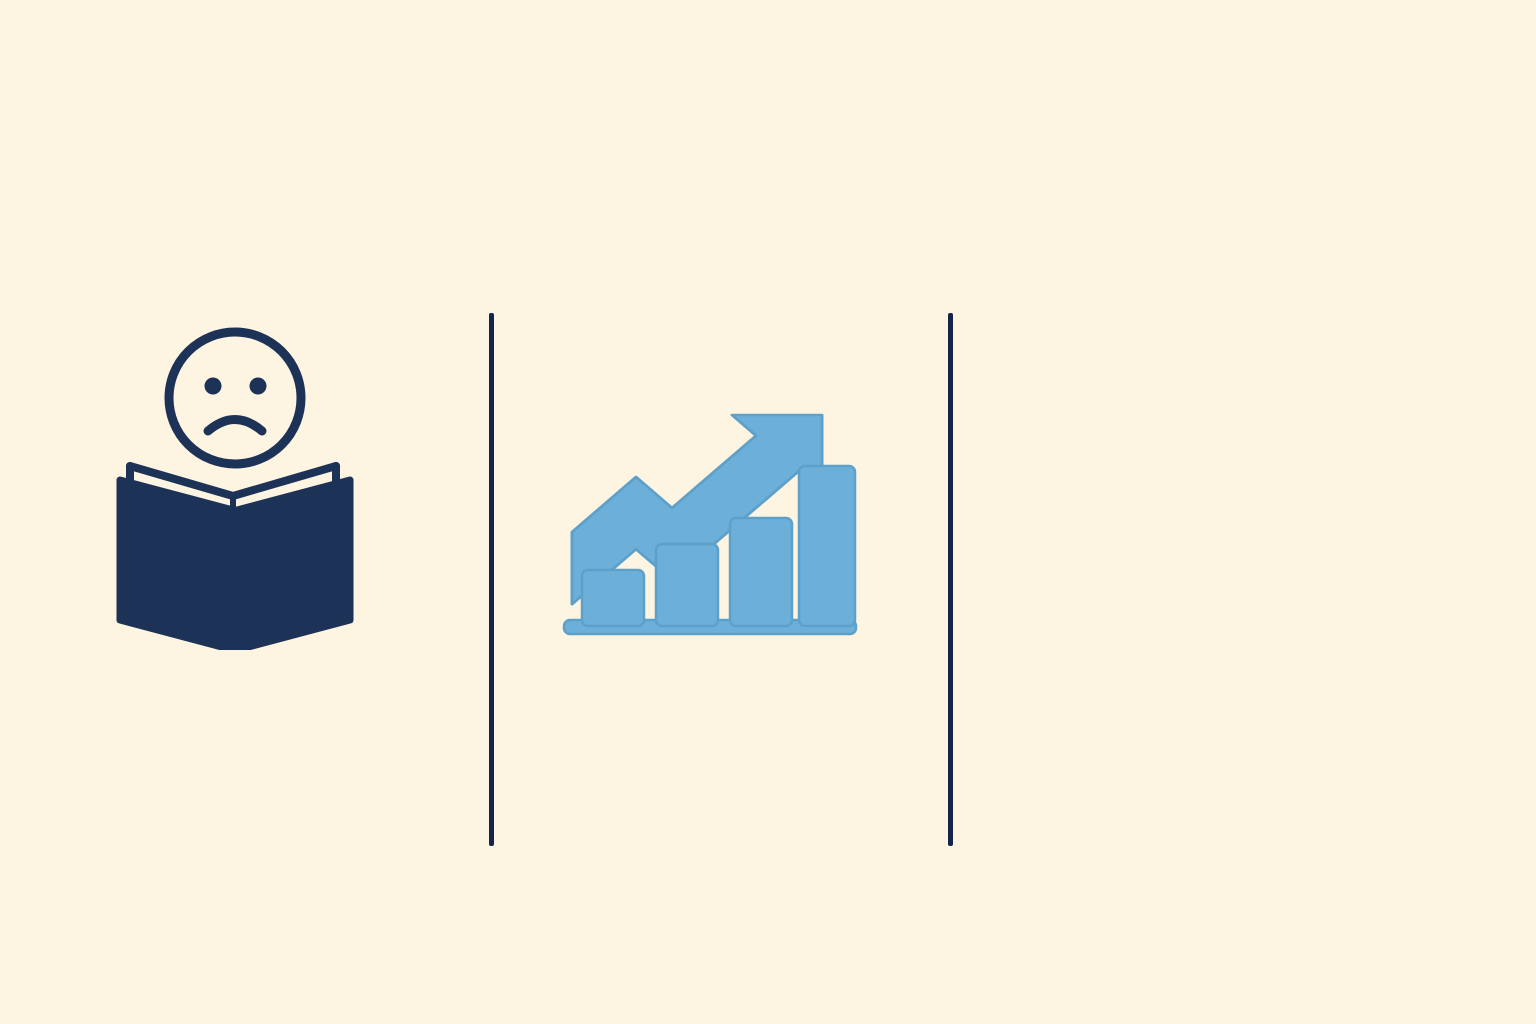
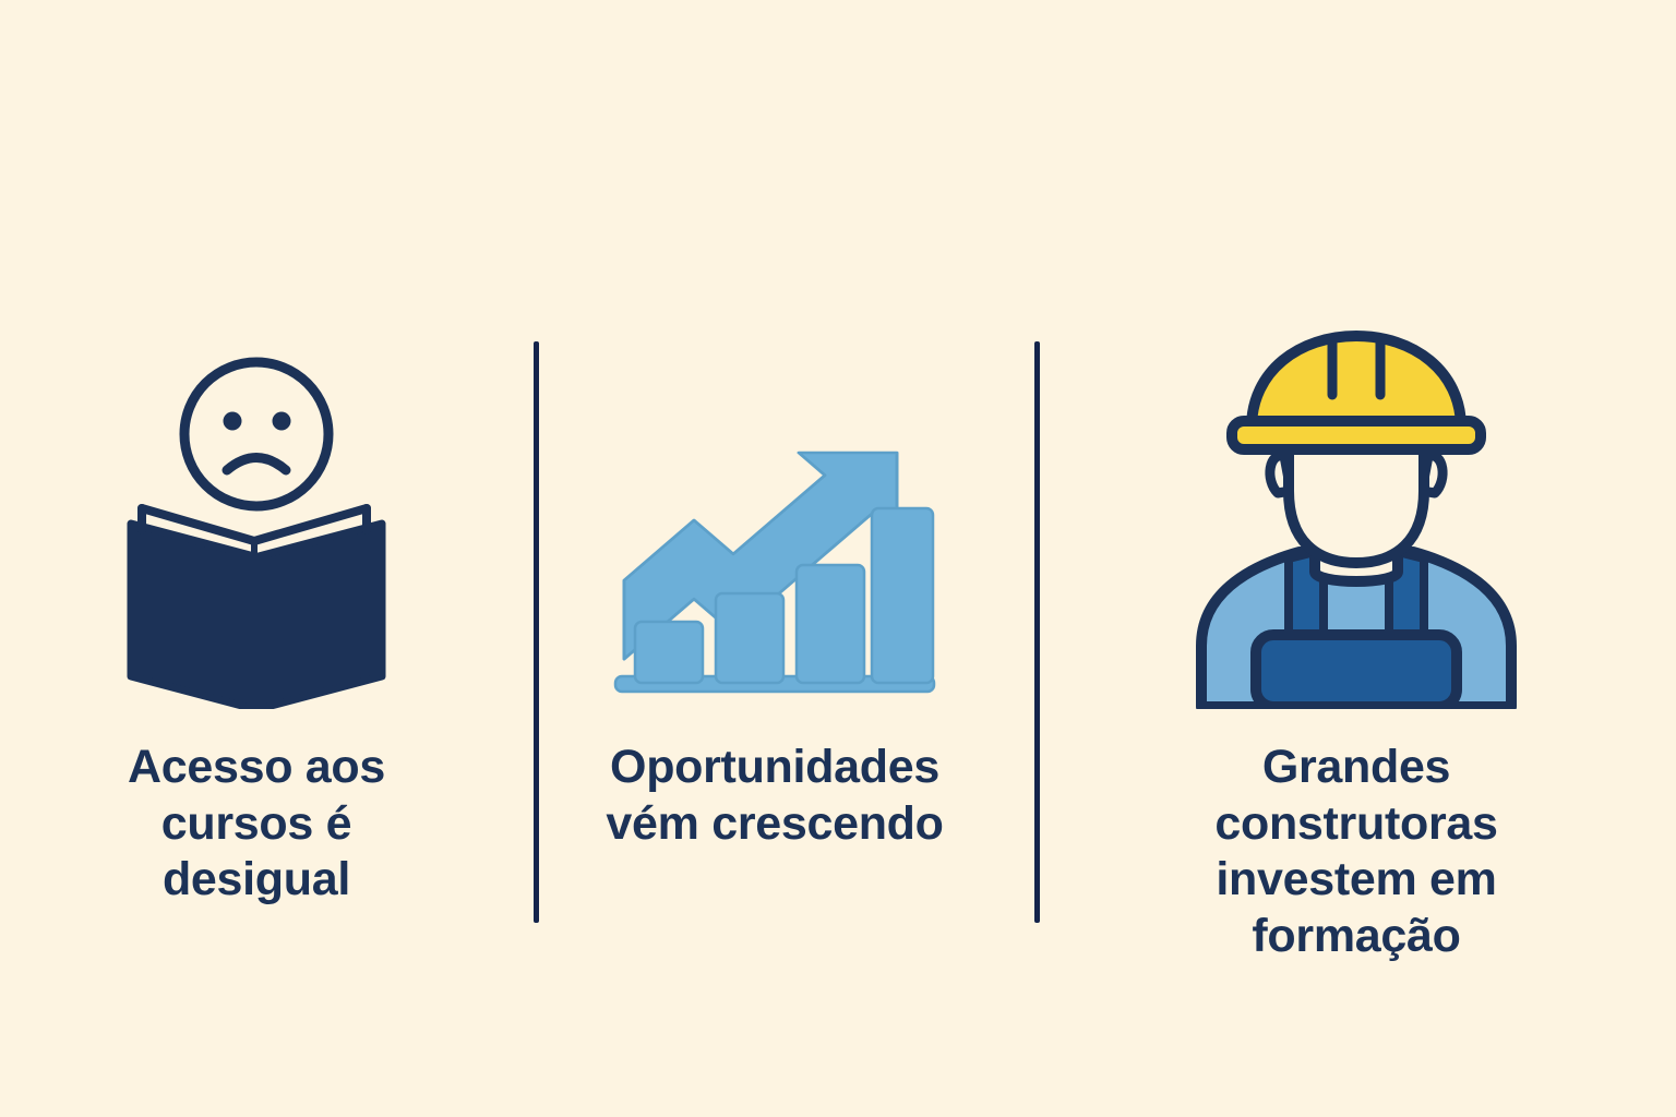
+ Acesso aos
+ cursos é
+ desigual
+ Oportunidades
+ vém crescendo
+ Grandes
+ construtoras
+ investem em
+ formação
